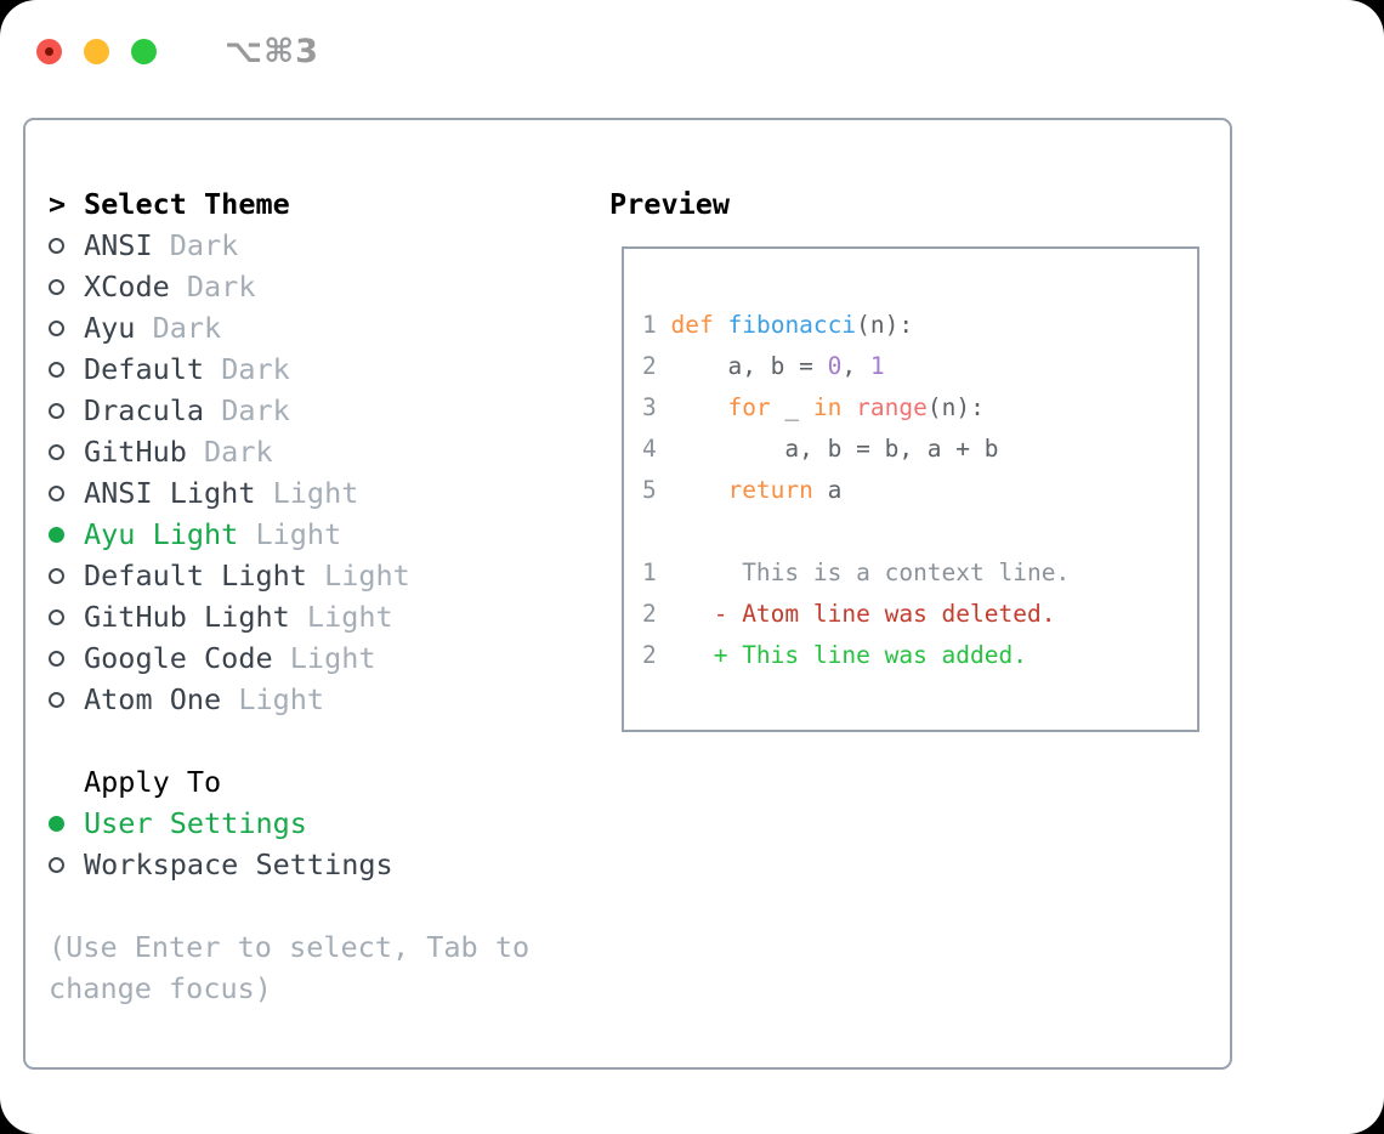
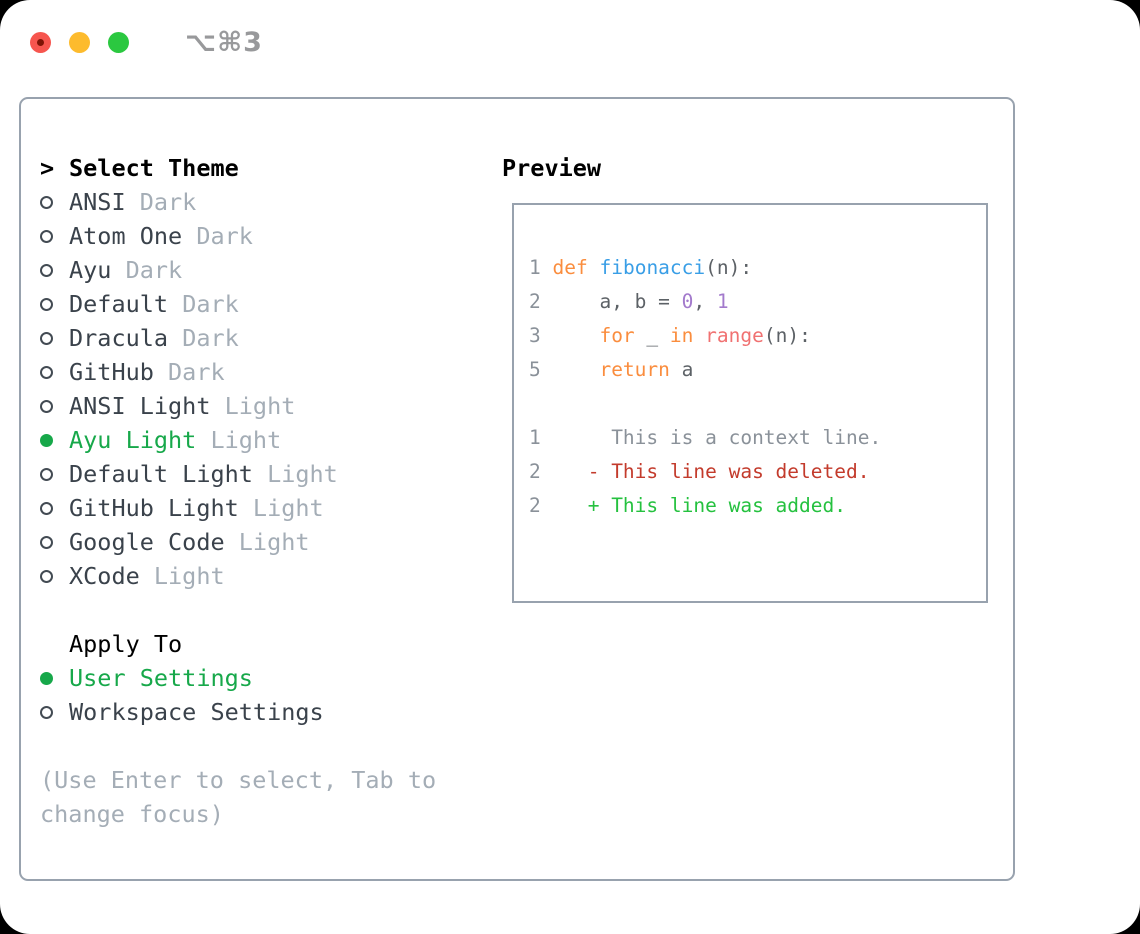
  ⌥⌘3
  >
  Select Theme
  ANSI
  Dark
- XCode
+ Atom One
  Dark
  Ayu
  Dark
  Default
  Dark
  Dracula
  Dark
  GitHub
  Dark
  ANSI Light
  Light
  Ayu Light
  Light
  Default Light
  Light
  GitHub Light
  Light
  Google Code
  Light
- Atom One
+ XCode
  Light
  Apply To
  User Settings
  Workspace Settings
  (Use Enter to select, Tab to change focus)
  Preview
  1 def fibonacci(n):
  2 a, b = 0, 1
  3 for _ in range(n):
- 4 a, b = b, a + b
  5 return a
  1 This is a context line.
- 2 - Atom line was deleted.
+ 2 - This line was deleted.
  2 + This line was added.
